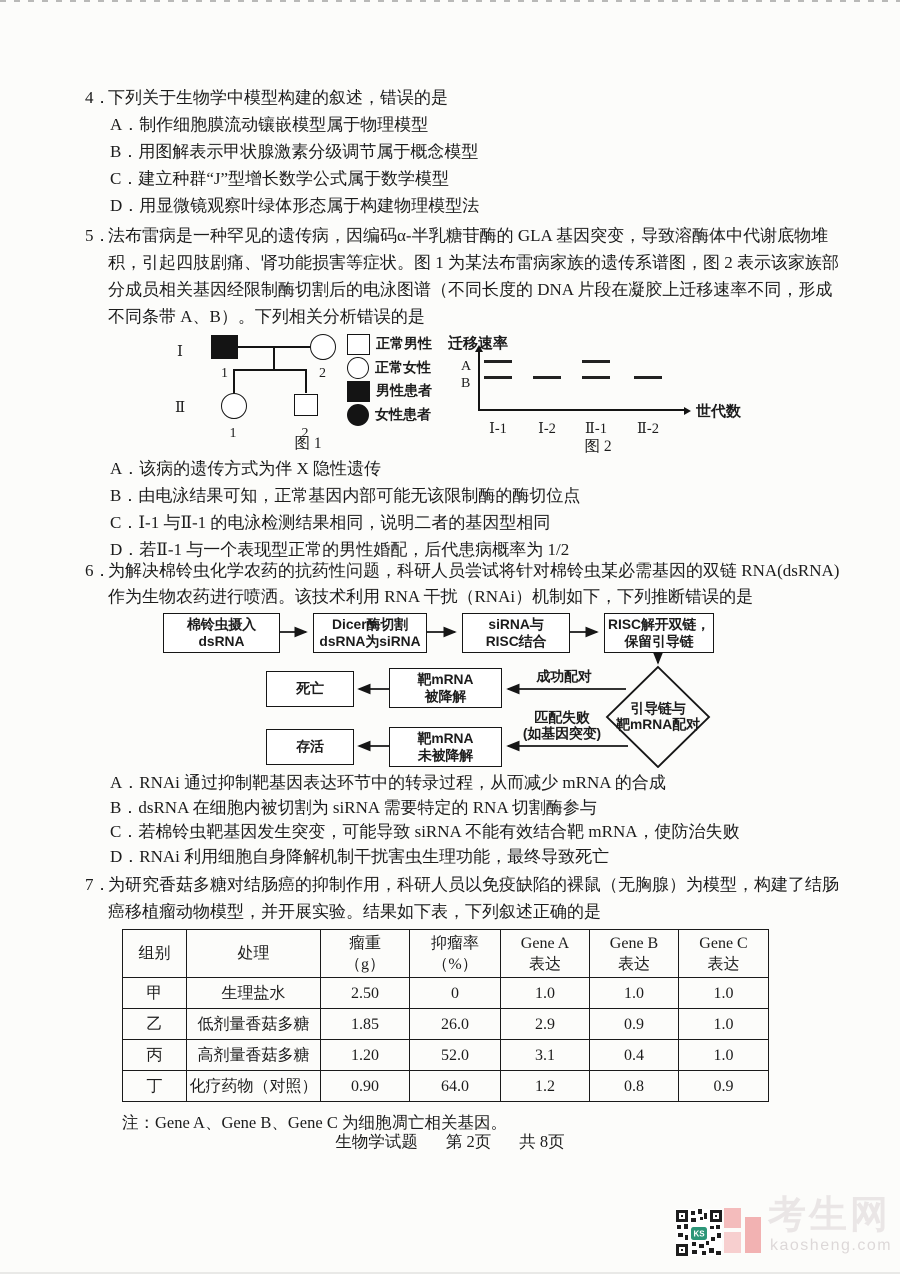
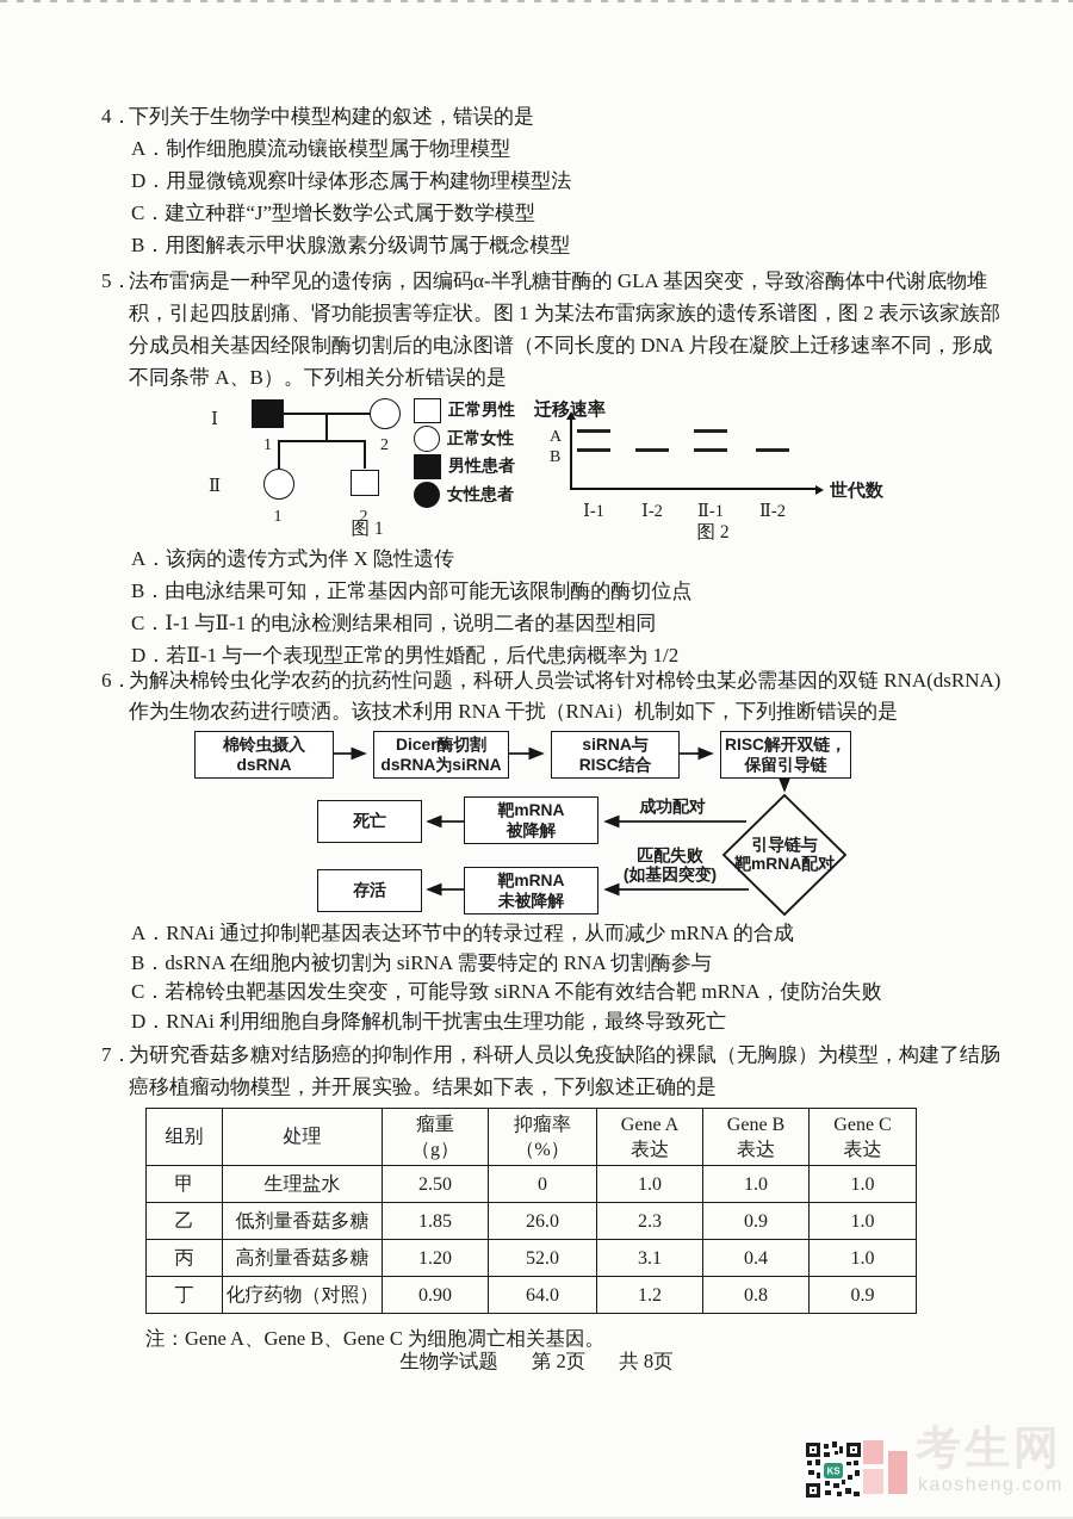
  4．
  下列关于生物学中模型构建的叙述，错误的是
  A．制作细胞膜流动镶嵌模型属于物理模型
- B．用图解表示甲状腺激素分级调节属于概念模型
+ D．用显微镜观察叶绿体形态属于构建物理模型法
  C．建立种群“J”型增长数学公式属于数学模型
- D．用显微镜观察叶绿体形态属于构建物理模型法
+ B．用图解表示甲状腺激素分级调节属于概念模型
  5．
  法布雷病是一种罕见的遗传病，因编码α-半乳糖苷酶的 GLA 基因突变，导致溶酶体中代谢底物堆积，引起四肢剧痛、肾功能损害等症状。图 1 为某法布雷病家族的遗传系谱图，图 2 表示该家族部分成员相关基因经限制酶切割后的电泳图谱（不同长度的 DNA 片段在凝胶上迁移速率不同，形成不同条带 A、B）。下列相关分析错误的是
  Ⅰ
  1
  2
  Ⅱ
  1
  2
  图 1
  正常男性
  正常女性
  男性患者
  女性患者
  迁移速率
  A
  B
  世代数
  Ⅰ-1
  Ⅰ-2
  Ⅱ-1
  Ⅱ-2
  图 2
  A．该病的遗传方式为伴 X 隐性遗传
  B．由电泳结果可知，正常基因内部可能无该限制酶的酶切位点
  C．Ⅰ-1 与Ⅱ-1 的电泳检测结果相同，说明二者的基因型相同
  D．若Ⅱ-1 与一个表现型正常的男性婚配，后代患病概率为 1/2
  6．
  为解决棉铃虫化学农药的抗药性问题，科研人员尝试将针对棉铃虫某必需基因的双链 RNA(dsRNA) 作为生物农药进行喷洒。该技术利用 RNA 干扰（RNAi）机制如下，下列推断错误的是
  棉铃虫摄入
  dsRNA
  Dicer酶切割
  dsRNA为siRNA
  siRNA与
  RISC结合
  RISC解开双链，
  保留引导链
  引导链与
  靶mRNA配对
  成功配对
  匹配失败
  (如基因突变)
  靶mRNA
  被降解
  死亡
  靶mRNA
  未被降解
  存活
  A．RNAi 通过抑制靶基因表达环节中的转录过程，从而减少 mRNA 的合成
  B．dsRNA 在细胞内被切割为 siRNA 需要特定的 RNA 切割酶参与
  C．若棉铃虫靶基因发生突变，可能导致 siRNA 不能有效结合靶 mRNA，使防治失败
  D．RNAi 利用细胞自身降解机制干扰害虫生理功能，最终导致死亡
  7．
  为研究香菇多糖对结肠癌的抑制作用，科研人员以免疫缺陷的裸鼠（无胸腺）为模型，构建了结肠癌移植瘤动物模型，并开展实验。结果如下表，下列叙述正确的是
  组别	处理	瘤重 （g）	抑瘤率 （%）	Gene A 表达	Gene B 表达	Gene C 表达
  甲	生理盐水	2.50	0	1.0	1.0	1.0
- 乙	低剂量香菇多糖	1.85	26.0	2.9	0.9	1.0
+ 乙	低剂量香菇多糖	1.85	26.0	2.3	0.9	1.0
  丙	高剂量香菇多糖	1.20	52.0	3.1	0.4	1.0
  丁	化疗药物（对照）	0.90	64.0	1.2	0.8	0.9
  注：Gene A、Gene B、Gene C 为细胞凋亡相关基因。
  生物学试题
  第 2页
  共 8页
  KS
  kaosheng.com
